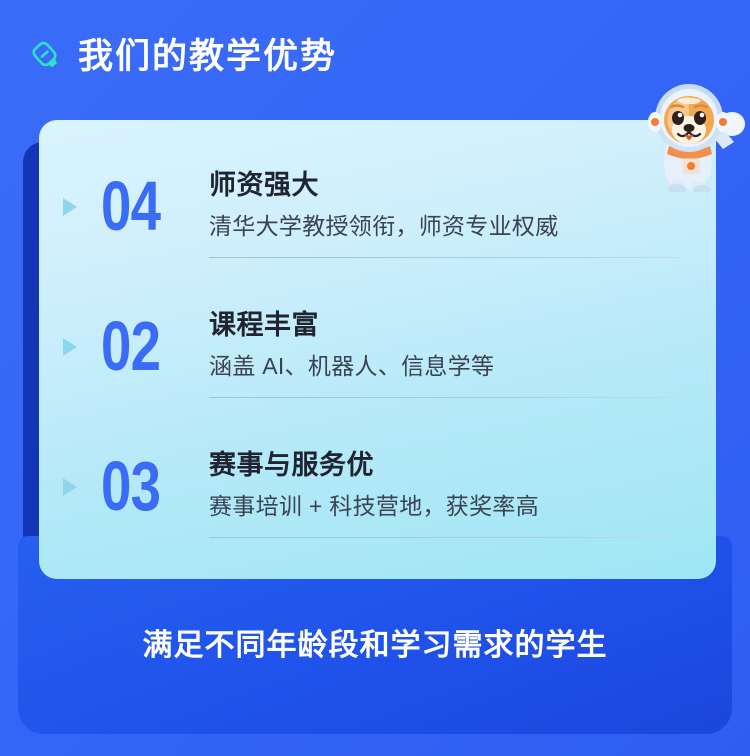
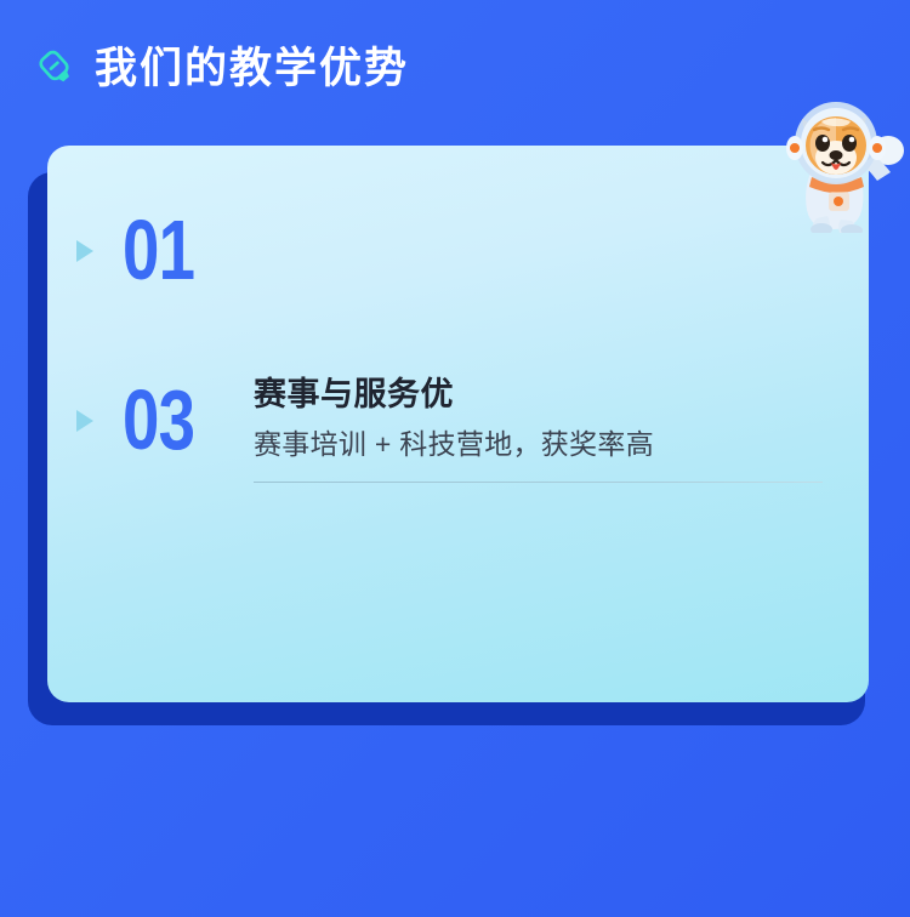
  我们的教学优势
- 满足不同年龄段和学习需求的学生
- 04
+ 01
- 师资强大
- 清华大学教授领衔，师资专业权威
- 02
- 课程丰富
- 涵盖 AI、机器人、信息学等
  03
  赛事与服务优
  赛事培训 + 科技营地，获奖率高
